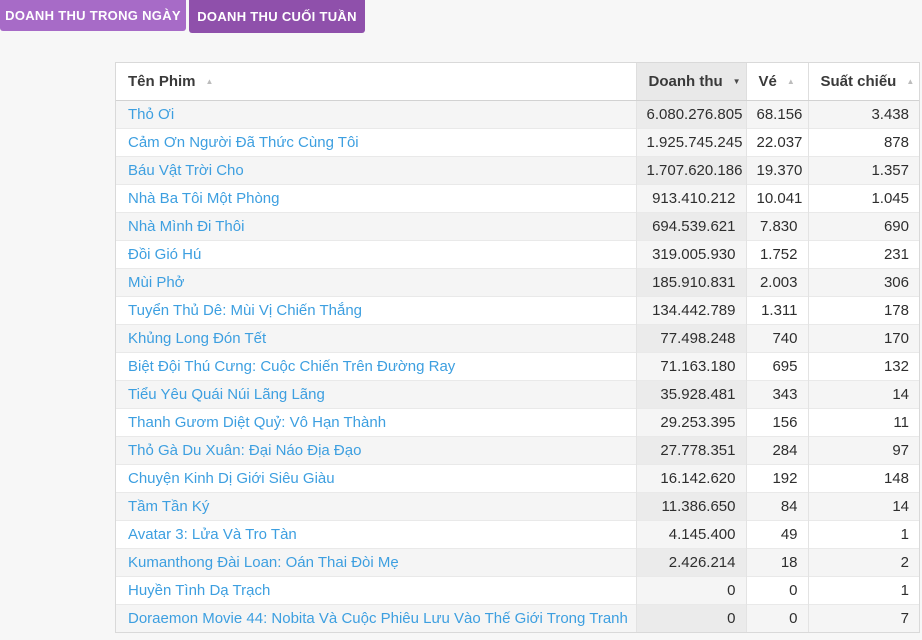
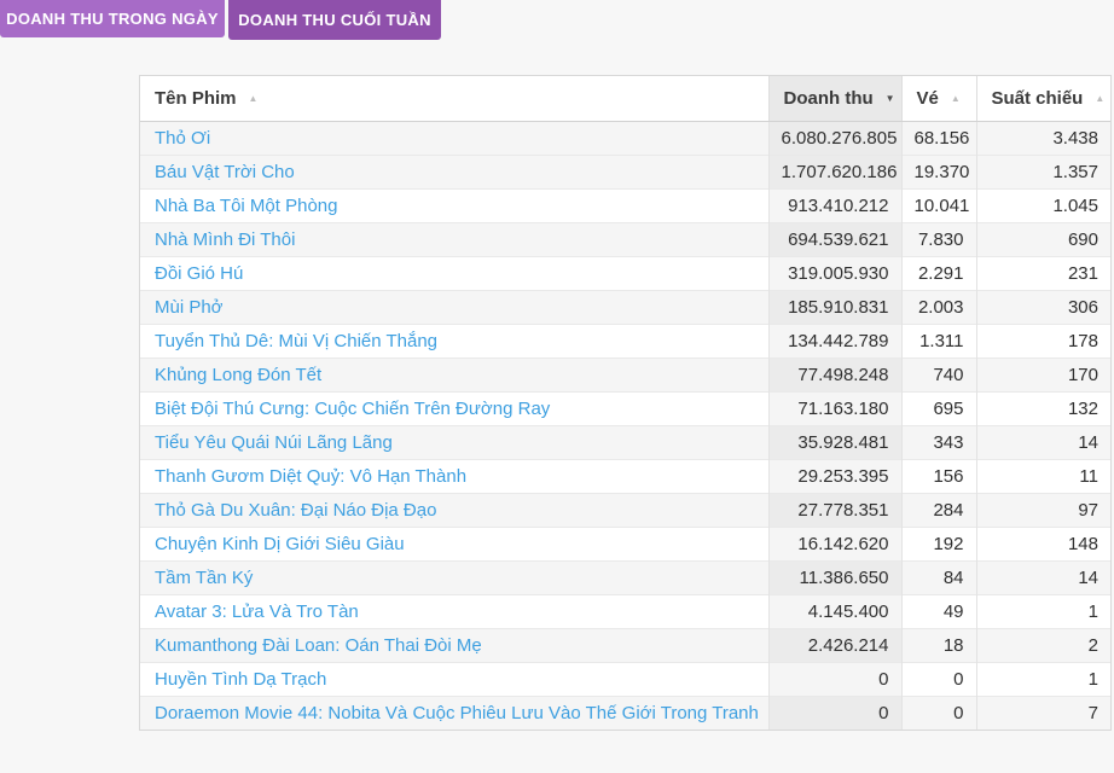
  DOANH THU TRONG NGÀY
  DOANH THU CUỐI TUẦN
  Tên Phim ▲	Doanh thu ▼	Vé ▲	Suất chiếu ▲
  Thỏ Ơi	6.080.276.805	68.156	3.438
- Cảm Ơn Người Đã Thức Cùng Tôi	1.925.745.245	22.037	878
  Báu Vật Trời Cho	1.707.620.186	19.370	1.357
  Nhà Ba Tôi Một Phòng	913.410.212	10.041	1.045
  Nhà Mình Đi Thôi	694.539.621	7.830	690
- Đồi Gió Hú	319.005.930	1.752	231
+ Đồi Gió Hú	319.005.930	2.291	231
  Mùi Phở	185.910.831	2.003	306
  Tuyển Thủ Dê: Mùi Vị Chiến Thắng	134.442.789	1.311	178
  Khủng Long Đón Tết	77.498.248	740	170
  Biệt Đội Thú Cưng: Cuộc Chiến Trên Đường Ray	71.163.180	695	132
  Tiểu Yêu Quái Núi Lãng Lãng	35.928.481	343	14
  Thanh Gươm Diệt Quỷ: Vô Hạn Thành	29.253.395	156	11
  Thỏ Gà Du Xuân: Đại Náo Địa Đạo	27.778.351	284	97
  Chuyện Kinh Dị Giới Siêu Giàu	16.142.620	192	148
  Tầm Tần Ký	11.386.650	84	14
  Avatar 3: Lửa Và Tro Tàn	4.145.400	49	1
  Kumanthong Đài Loan: Oán Thai Đòi Mẹ	2.426.214	18	2
  Huyền Tình Dạ Trạch	0	0	1
  Doraemon Movie 44: Nobita Và Cuộc Phiêu Lưu Vào Thế Giới Trong Tranh	0	0	7
